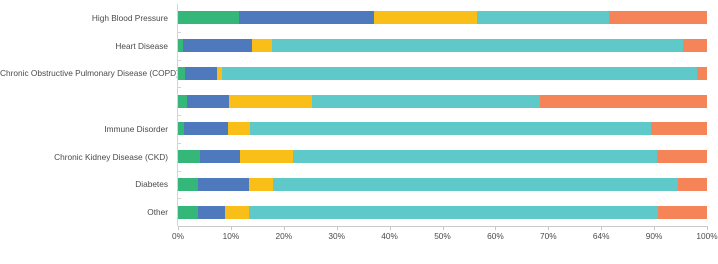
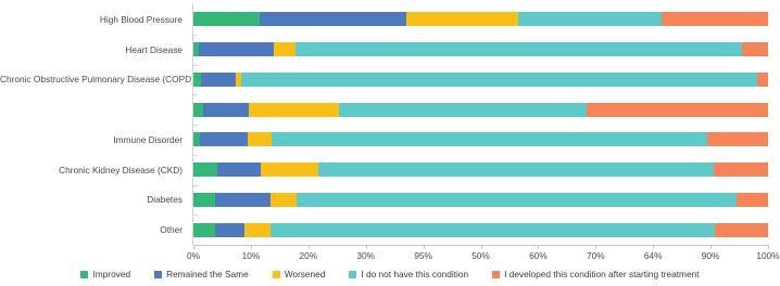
  High Blood Pressure
  Heart Disease
  Chronic Obstructive Pulmonary Disease (COPD
  Immune Disorder
  Chronic Kidney Disease (CKD)
  Diabetes
  Other
+ Improved
+ Remained the Same
+ Worsened
+ I do not have this condition
+ I developed this condition after starting treatment
  0%
  10%
  20%
  30%
- 40%
+ 95%
  50%
  60%
  70%
  64%
  90%
  100%
